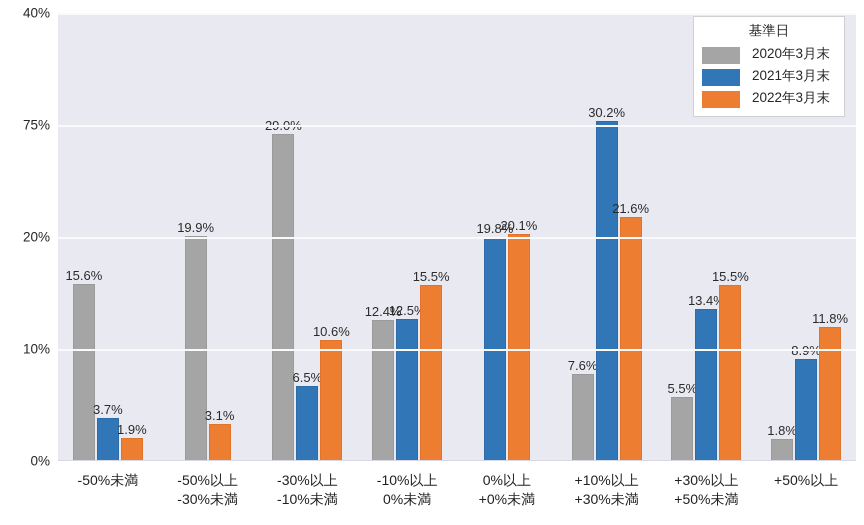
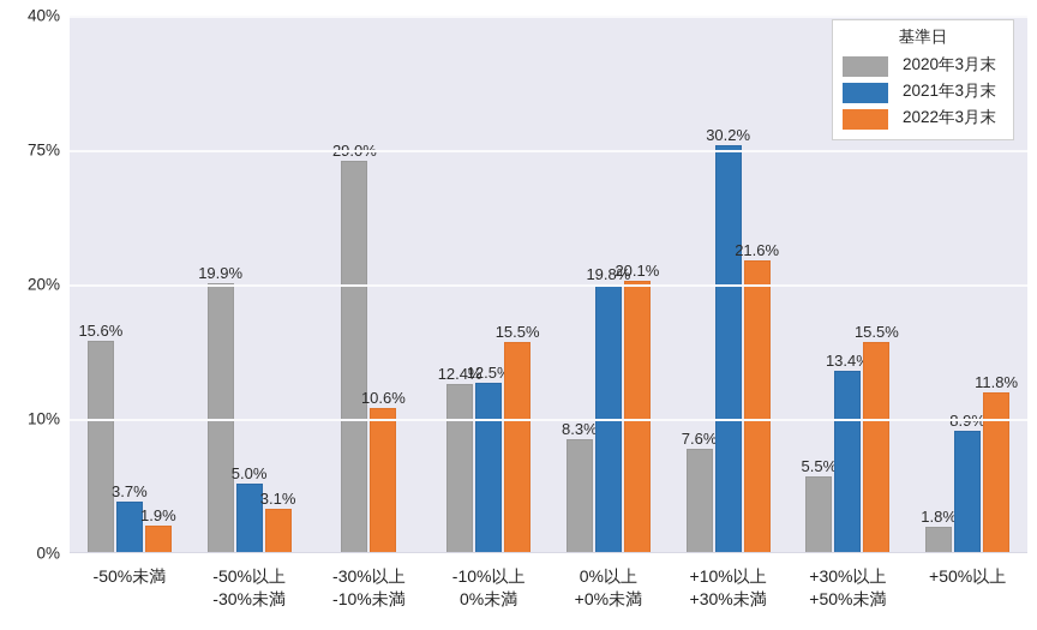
  0%
  10%
  20%
  75%
  40%
  15.6%
  3.7%
  1.9%
  19.9%
+ 5.0%
  3.1%
- 6.5%
  10.6%
  12.4%
  12.5
  15.5%
+ 8.3%
  19.8%
  20.1%
  7.6%
  30.2%
  21.6%
  5.5%
  13.4
  15.5%
  1.8%
  8.9%
  11.8%
  -50%未満
  -50%以上
  -30%未満
  -30%以上
  -10%未満
  -10%以上
  0%未満
  0%以上
  +0%未満
  +10%以上
  +30%未満
  +30%以上
  +50%未満
  +50%以上
  基準日
  2020年3月末
  2021年3月末
  2022年3月末
